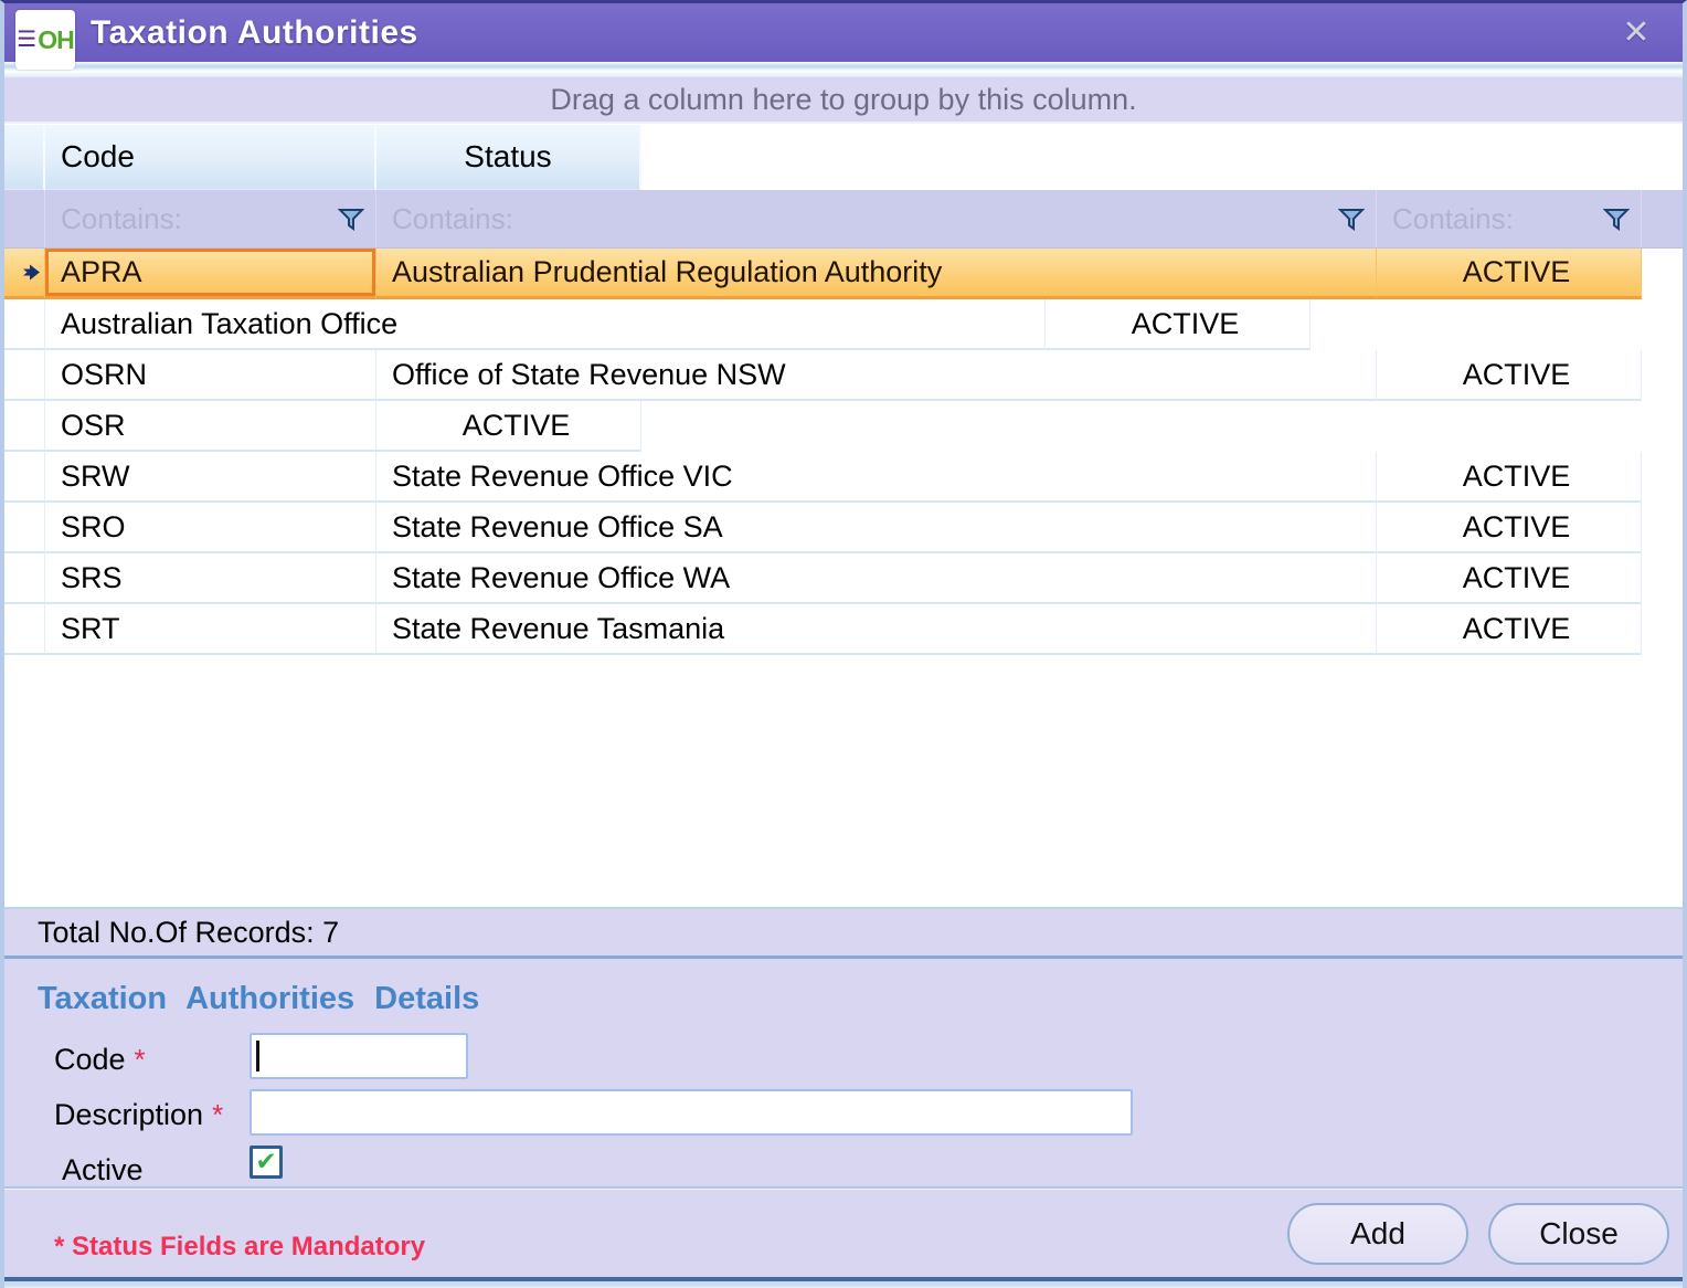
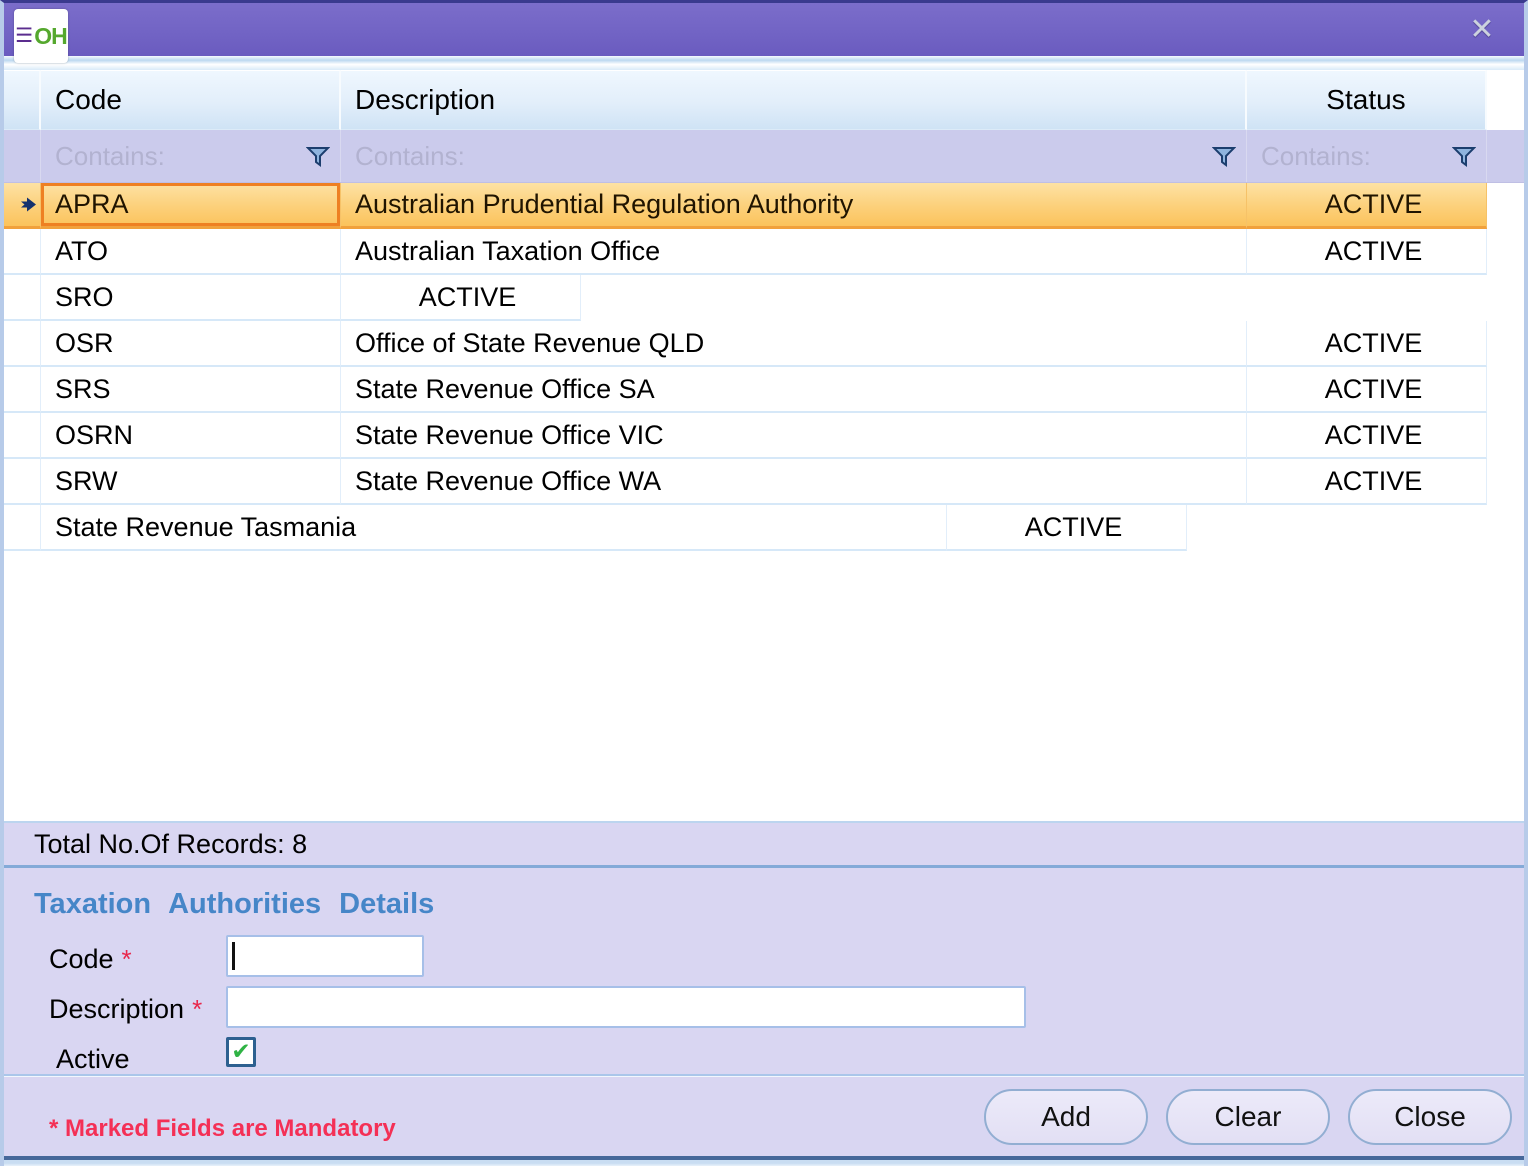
  ☰
  OH
- Taxation Authorities
  ✕
- Drag a column here to group by this column.
  Code
+ Description
  Status
  Contains:
  Contains:
  Contains:
  APRA
  Australian Prudential Regulation Authority
  ACTIVE
+ ATO
  Australian Taxation Office
  ACTIVE
- OSRN
+ SRO
- Office of State Revenue NSW
  ACTIVE
  OSR
+ Office of State Revenue QLD
  ACTIVE
- SRW
+ SRS
- State Revenue Office VIC
+ State Revenue Office SA
  ACTIVE
- SRO
+ OSRN
- State Revenue Office SA
+ State Revenue Office VIC
  ACTIVE
- SRS
+ SRW
  State Revenue Office WA
  ACTIVE
- SRT
  State Revenue Tasmania
  ACTIVE
- Total No.Of Records: 7
+ Total No.Of Records: 8
  Taxation Authorities Details
  Code *
  Description *
  Active
  ✔
  Add
+ Clear
  Close
- * Status Fields are Mandatory
+ * Marked Fields are Mandatory
